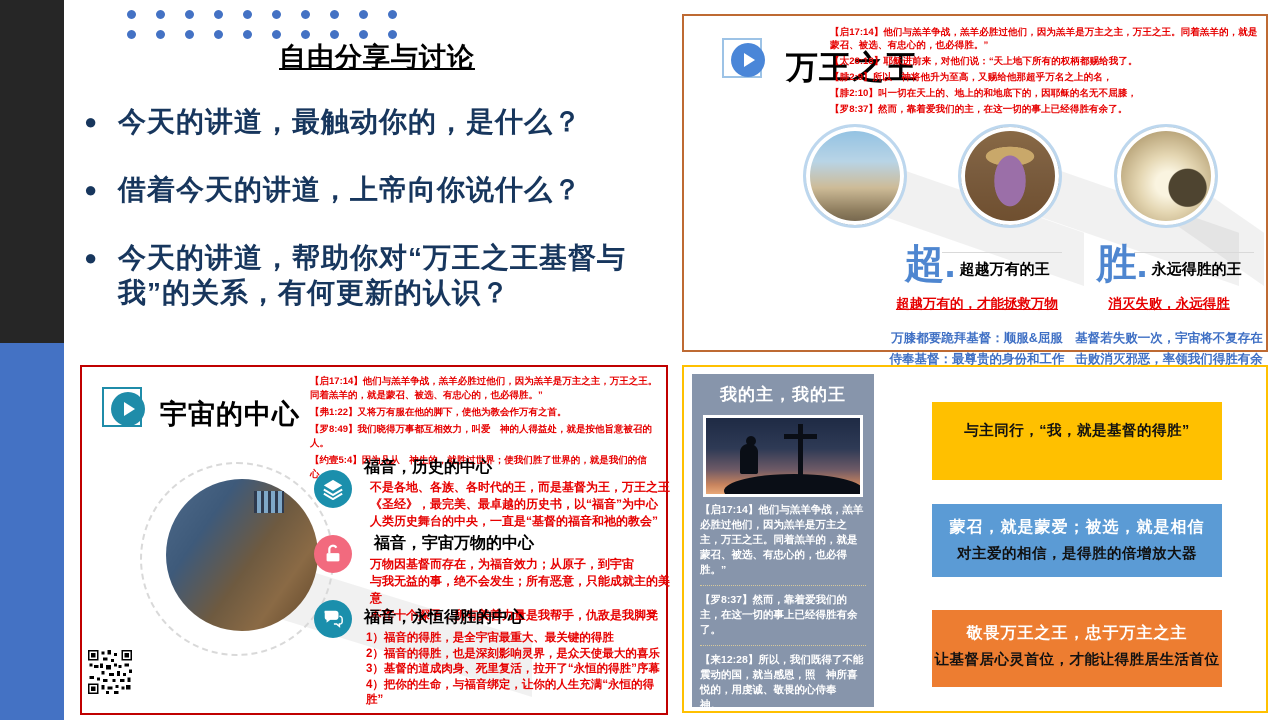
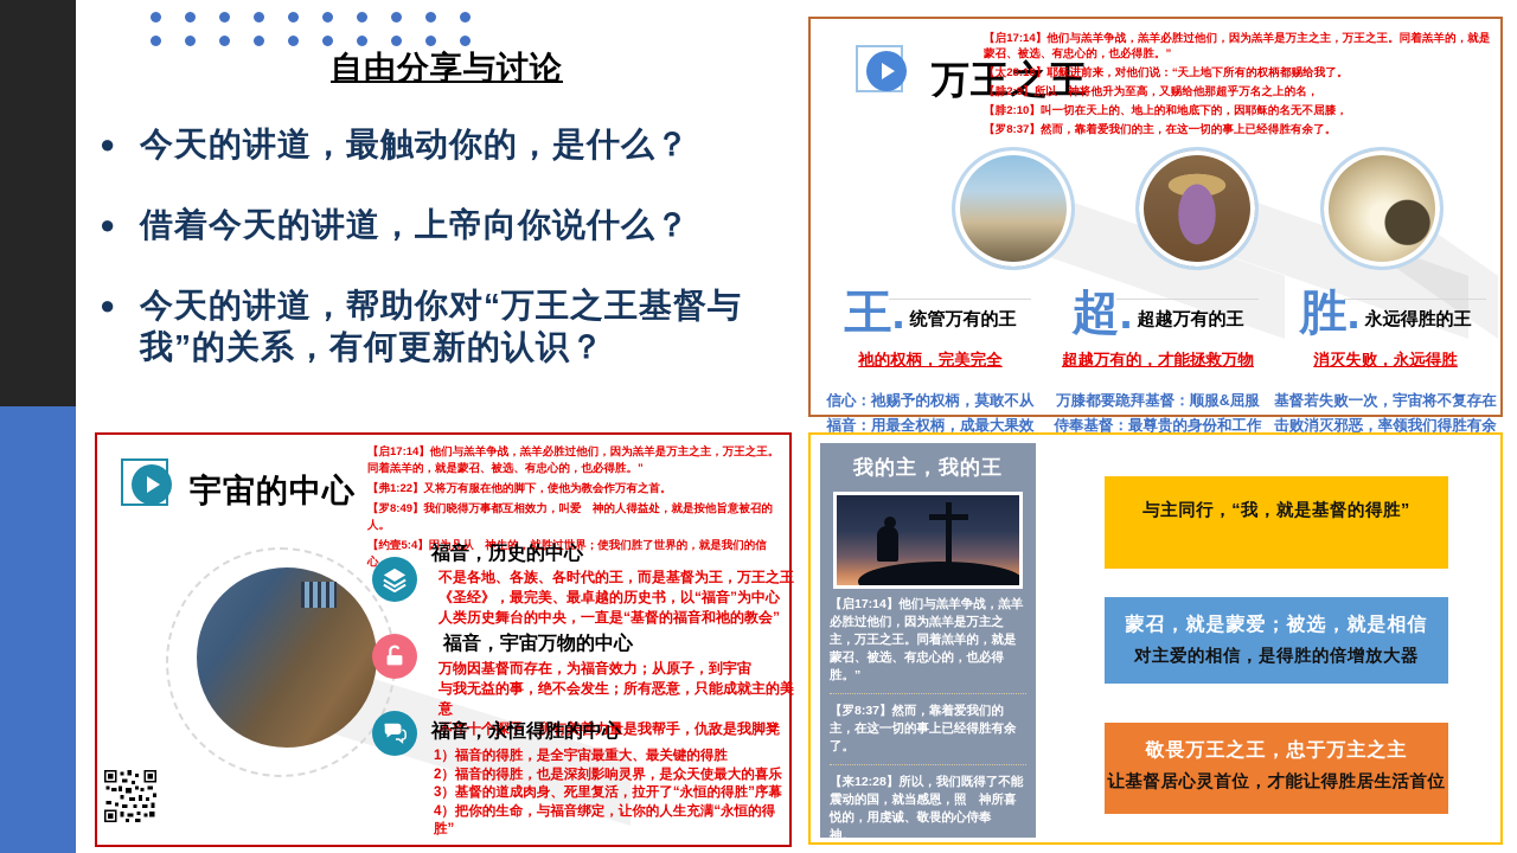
  自由分享与讨论
  今天的讲道，最触动你的，是什么？
  借着今天的讲道，上帝向你说什么？
  今天的讲道，帮助你对“万王之王基督与我”的关系，有何更新的认识？
  万王之王
  【启17:14】他们与羔羊争战，羔羊必胜过他们，因为羔羊是万主之主，万王之王。同着羔羊的，就是蒙召、被选、有忠心的，也必得胜。”
  【太28:18】耶稣进前来，对他们说：“天上地下所有的权柄都赐给我了。
  【腓2:9】所以 神将他升为至高，又赐给他那超乎万名之上的名，
  【腓2:10】叫一切在天上的、地上的和地底下的，因耶稣的名无不屈膝，
  【罗8:37】然而，靠着爱我们的主，在这一切的事上已经得胜有余了。
+ 王.
+ 统管万有的王
+ 祂的权柄，完美完全
+ 信心：祂赐予的权柄，莫敢不从
+ 福音：用最全权柄，成最大果效
  超.
  超越万有的王
  超越万有的，才能拯救万物
  万膝都要跪拜基督：顺服&屈服
  侍奉基督：最尊贵的身份和工作
  胜.
  永远得胜的王
  消灭失败，永远得胜
  基督若失败一次，宇宙将不复存在
  击败消灭邪恶，率领我们得胜有余
  宇宙的中心
  【启17:14】他们与羔羊争战，羔羊必胜过他们，因为羔羊是万主之主，万王之王。同着羔羊的，就是蒙召、被选、有忠心的，也必得胜。”
  【弗1:22】又将万有服在他的脚下，使他为教会作万有之首。
  【罗8:49】我们晓得万事都互相效力，叫爱 神的人得益处，就是按他旨意被召的人。
  【约壹5:4】因为凡从 神生的，就胜过世界；使我们胜了世界的，就是我们的信心
  福音，历史的中心
  不是各地、各族、各时代的王，而是基督为王，万王之王
  《圣经》，最完美、最卓越的历史书，以“福音”为中心
  人类历史舞台的中央，一直是“基督的福音和祂的教会”
  福音，宇宙万物的中心
  万物因基督而存在，为福音效力；从原子，到宇宙
  与我无益的事，绝不会发生；所有恶意，只能成就主的美意
  不作十个探子，所有美善力量是我帮手，仇敌是我脚凳
  福音，永恒得胜的中心
  1）福音的得胜，是全宇宙最重大、最关键的得胜
  2）福音的得胜，也是深刻影响灵界，是众天使最大的喜乐
  3）基督的道成肉身、死里复活，拉开了“永恒的得胜”序幕
  4）把你的生命，与福音绑定，让你的人生充满“永恒的得胜”
  我的主，我的王
  【启17:14】他们与羔羊争战，羔羊必胜过他们，因为羔羊是万主之主，万王之王。同着羔羊的，就是蒙召、被选、有忠心的，也必得胜。”
  【罗8:37】然而，靠着爱我们的主，在这一切的事上已经得胜有余了。
  【来12:28】所以，我们既得了不能震动的国，就当感恩，照 神所喜悦的，用虔诚、敬畏的心侍奉 神。
  与主同行，“我，就是基督的得胜”
  蒙召，就是蒙爱；被选，就是相信
  对主爱的相信，是得胜的倍增放大器
  敬畏万王之王，忠于万主之主
  让基督居心灵首位，才能让得胜居生活首位
